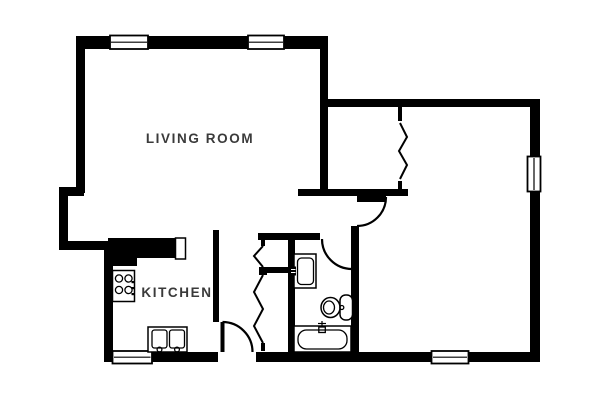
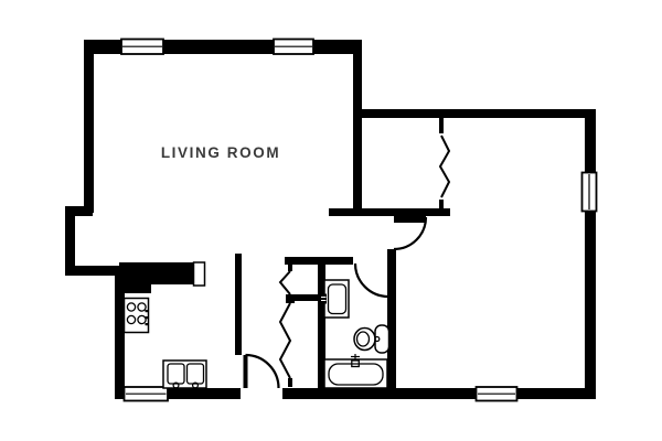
  LIVING ROOM
- KITCHEN
